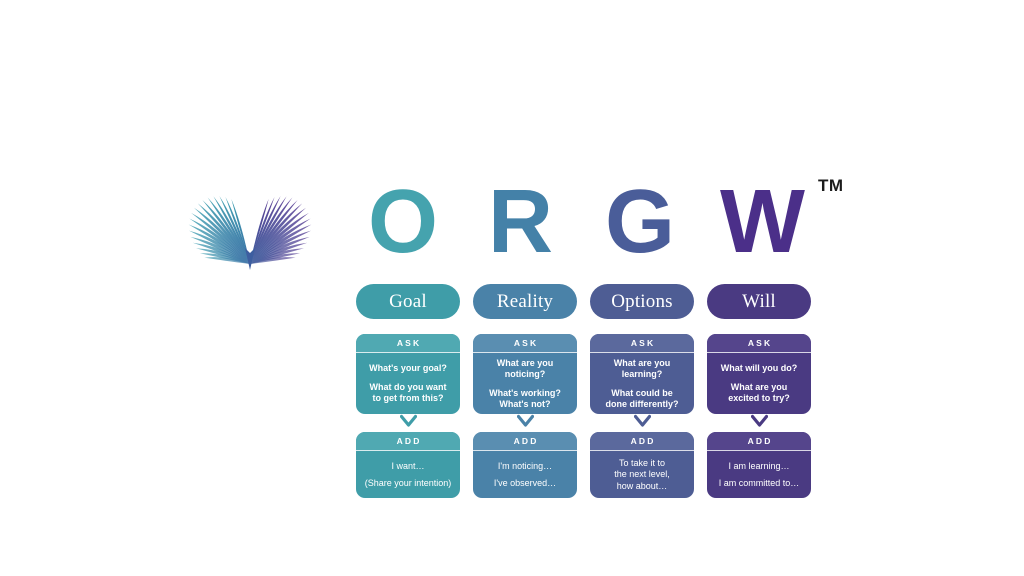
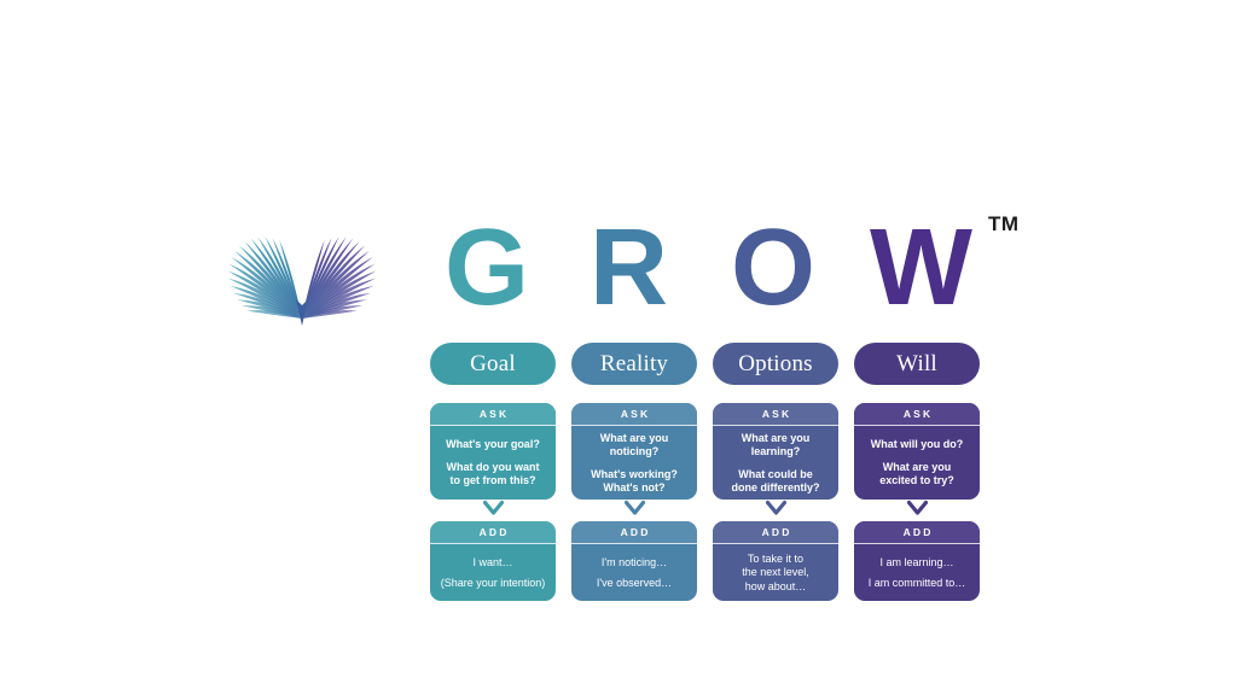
- O
+ G
  R
- G
+ O
  W
  TM
  Goal
  ASK
  What's your goal?
  What do you want
  to get from this?
  ADD
  I want…
  (Share your intention)
  Reality
  ASK
  What are you
  noticing?
  What's working?
  What's not?
  ADD
  I'm noticing…
  I've observed…
  Options
  ASK
  What are you
  learning?
  What could be
  done differently?
  ADD
  To take it to
  the next level,
  how about…
  Will
  ASK
  What will you do?
  What are you
  excited to try?
  ADD
  I am learning…
  I am committed to…
